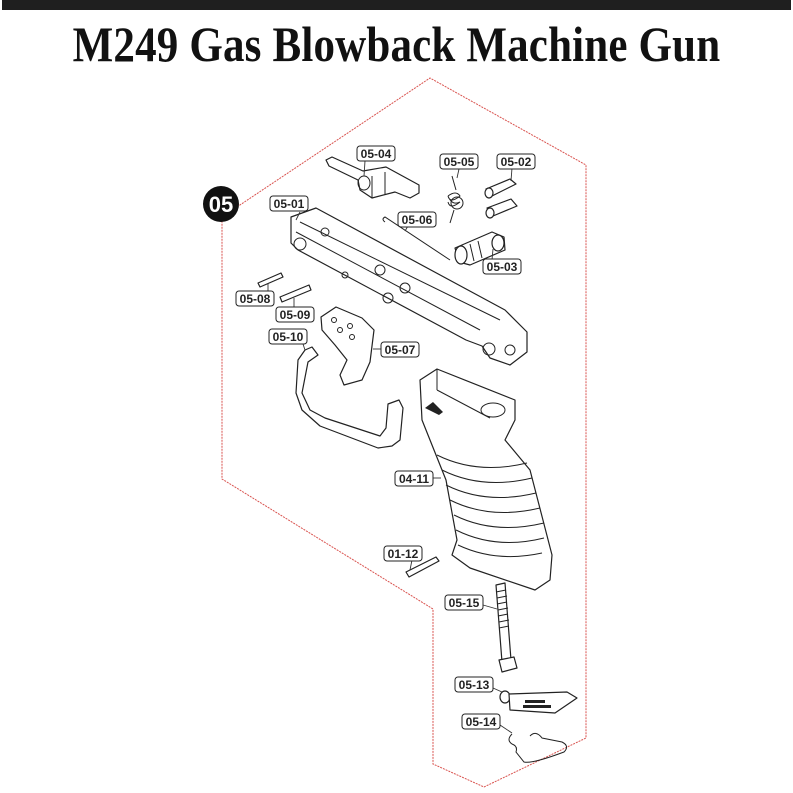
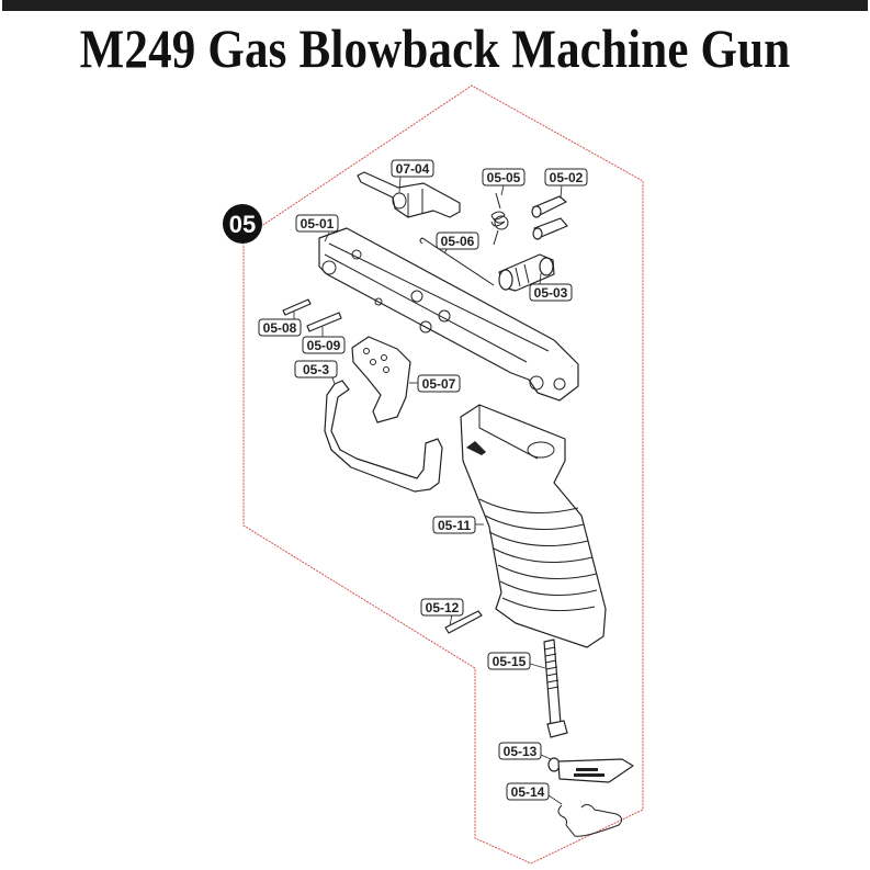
  M249 Gas Blowback Machine Gun
  05
  05-01
  05-02
  05-03
- 05-04
+ 07-04
  05-05
  05-06
  05-07
  05-08
  05-09
- 05-10
+ 05-3
- 04-11
+ 05-11
- 01-12
+ 05-12
  05-13
  05-14
  05-15
